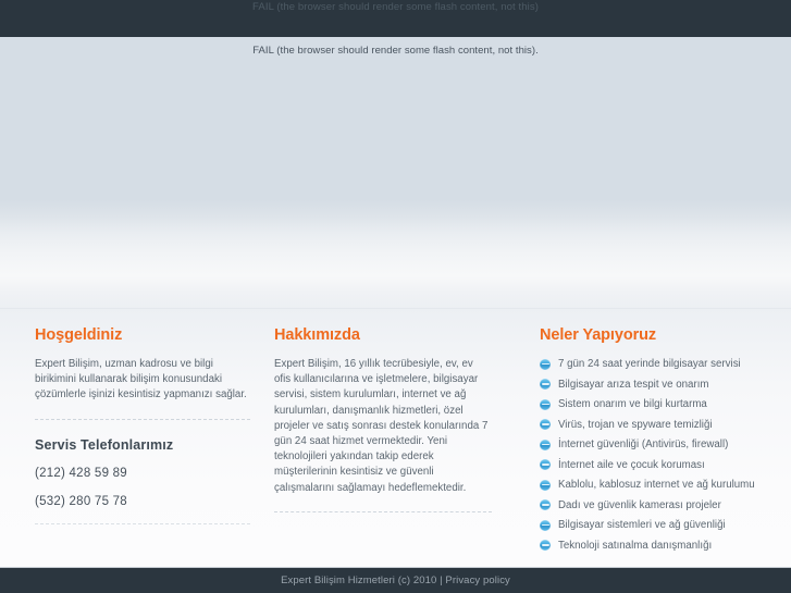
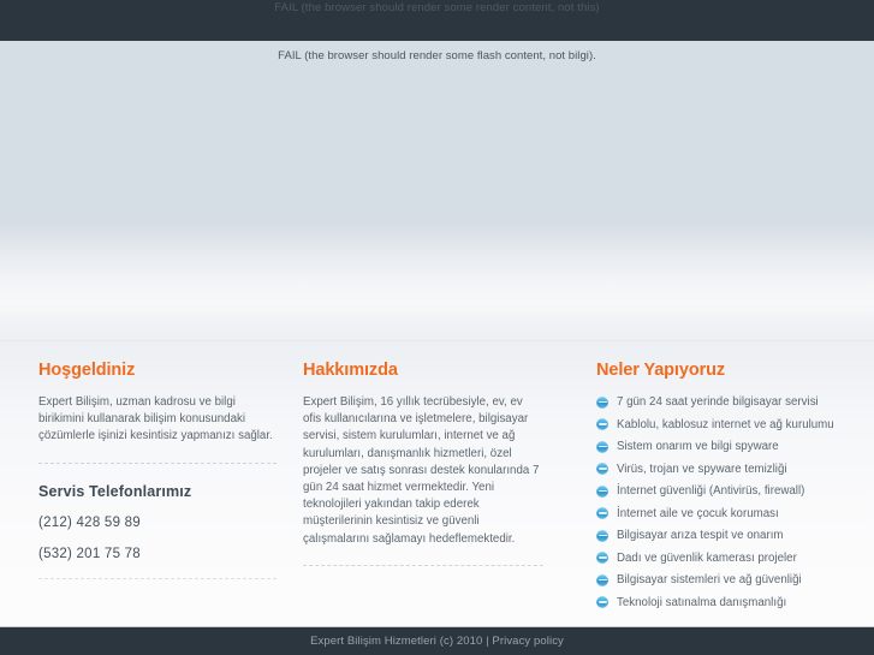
- FAIL (the browser should render some flash content, not this)
+ FAIL (the browser should render some render content, not this)
- FAIL (the browser should render some flash content, not this).
+ FAIL (the browser should render some flash content, not bilgi).
  Hoşgeldiniz
  Expert Bilişim, uzman kadrosu ve bilgi birikimini kullanarak bilişim konusundaki çözümlerle işinizi kesintisiz yapmanızı sağlar.
  Servis Telefonlarımız
  (212) 428 59 89
- (532) 280 75 78
+ (532) 201 75 78
  Hakkımızda
  Expert Bilişim, 16 yıllık tecrübesiyle, ev, ev ofis kullanıcılarına ve işletmelere, bilgisayar servisi, sistem kurulumları, internet ve ağ kurulumları, danışmanlık hizmetleri, özel projeler ve satış sonrası destek konularında 7 gün 24 saat hizmet vermektedir. Yeni teknolojileri yakından takip ederek müşterilerinin kesintisiz ve güvenli çalışmalarını sağlamayı hedeflemektedir.
  Neler Yapıyoruz
  7 gün 24 saat yerinde bilgisayar servisi
- Bilgisayar arıza tespit ve onarım
+ Kablolu, kablosuz internet ve ağ kurulumu
- Sistem onarım ve bilgi kurtarma
+ Sistem onarım ve bilgi spyware
  Virüs, trojan ve spyware temizliği
  İnternet güvenliği (Antivirüs, firewall)
  İnternet aile ve çocuk koruması
- Kablolu, kablosuz internet ve ağ kurulumu
+ Bilgisayar arıza tespit ve onarım
  Dadı ve güvenlik kamerası projeler
  Bilgisayar sistemleri ve ağ güvenliği
  Teknoloji satınalma danışmanlığı
  Expert Bilişim Hizmetleri (c) 2010 | Privacy policy
